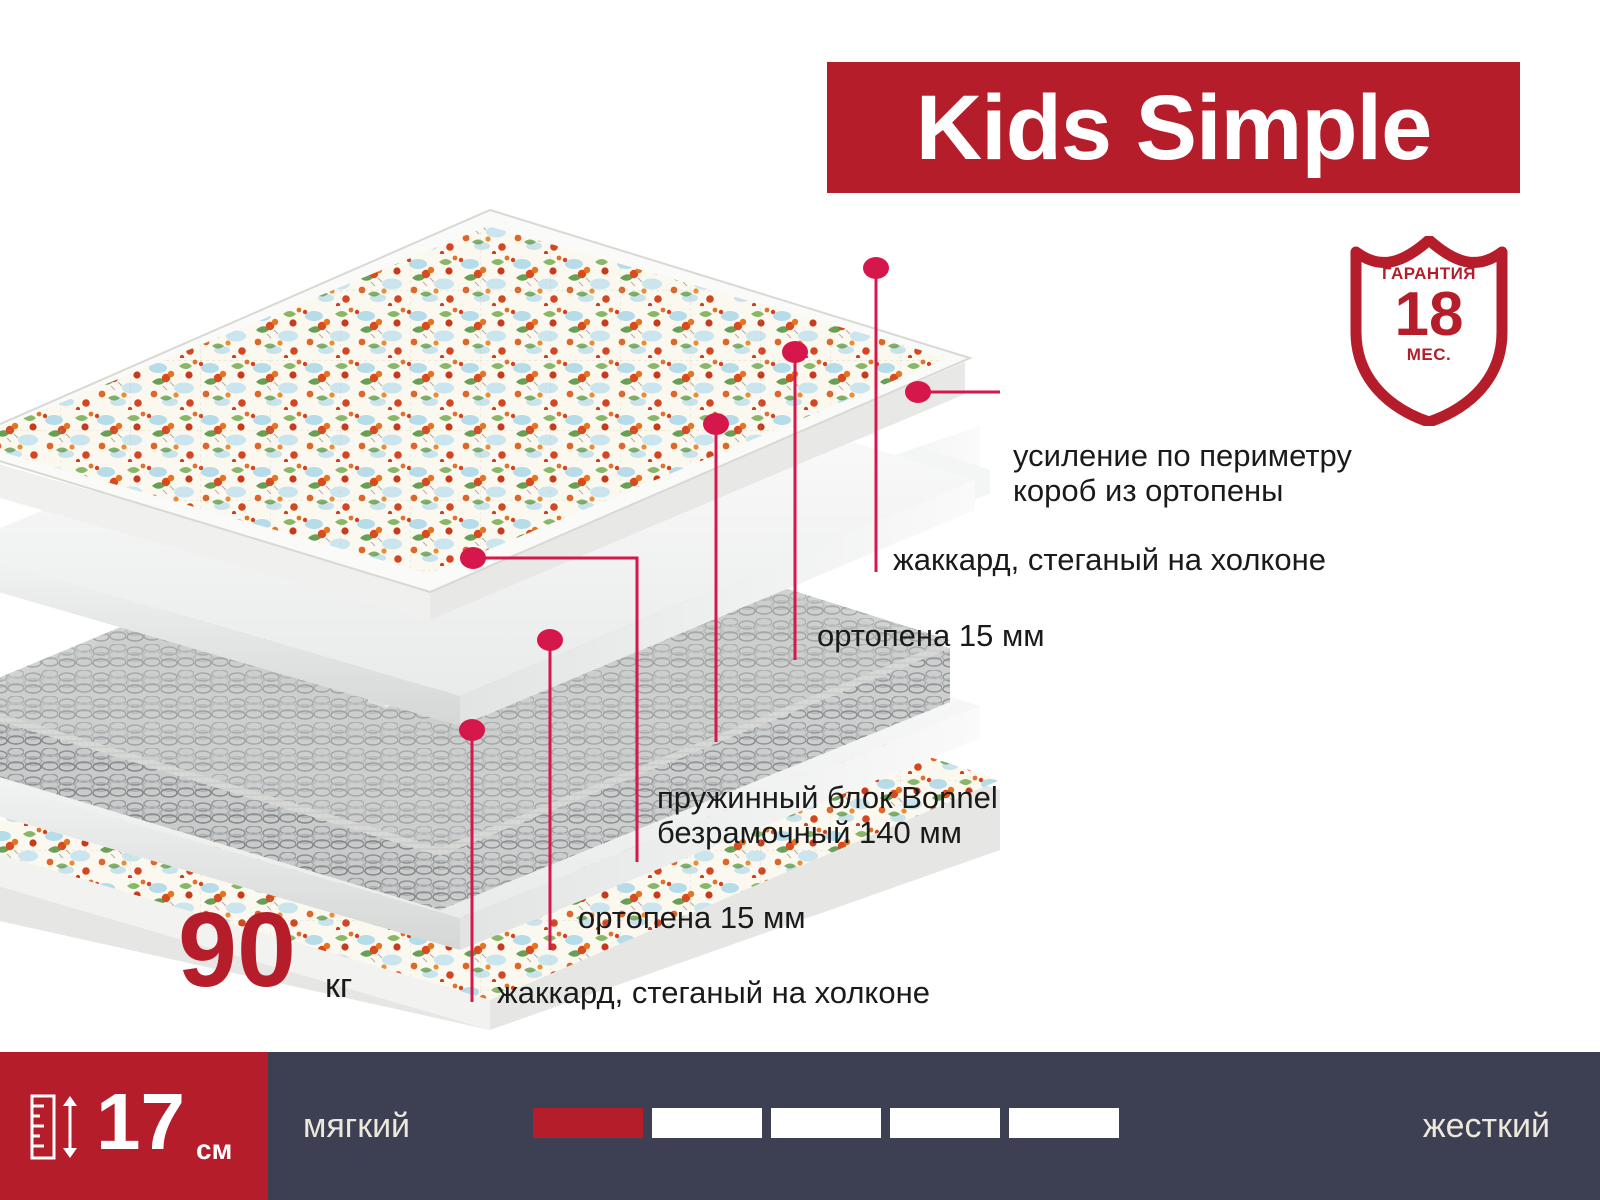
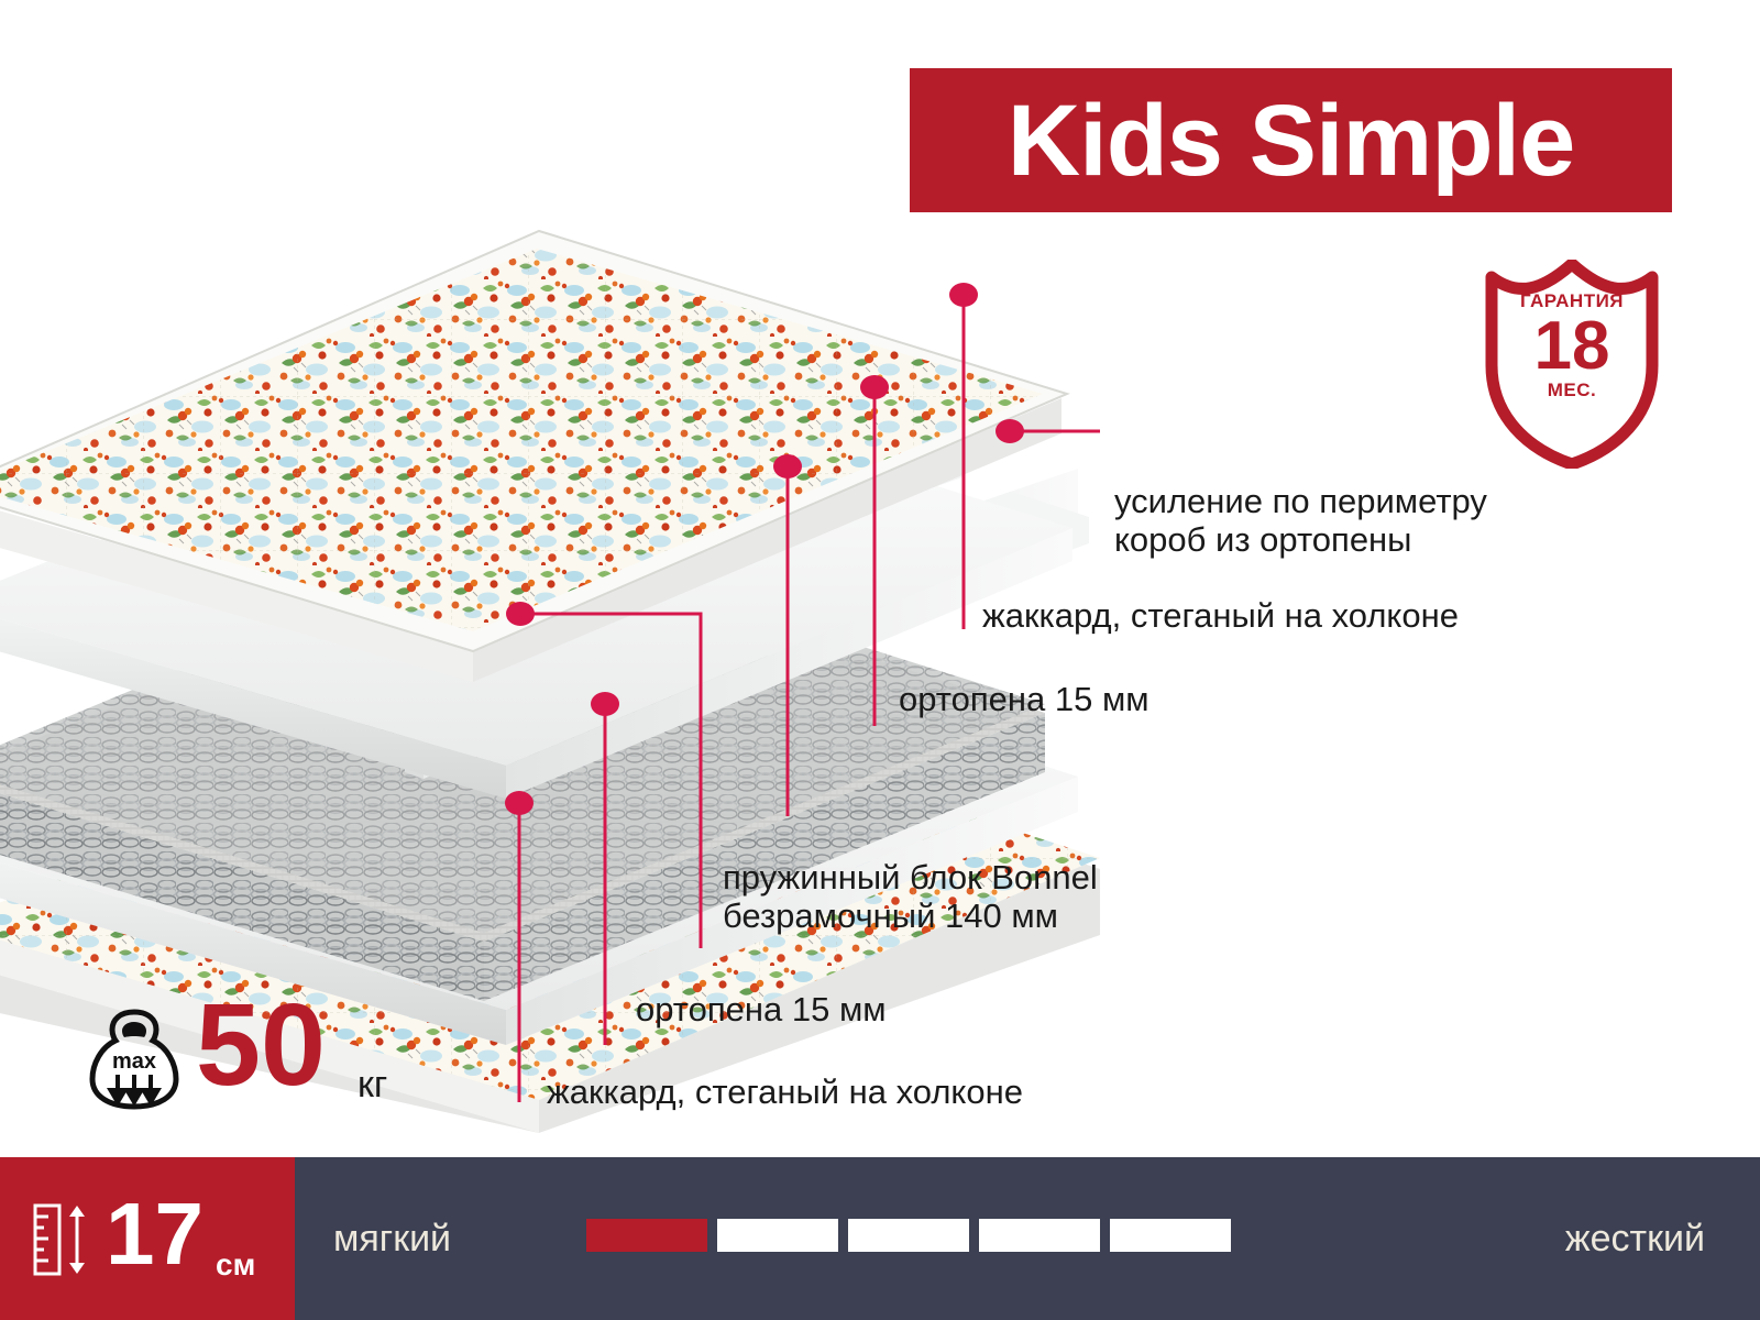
  Kids Simple
  ГАРАНТИЯ
  18
  МЕС.
  усиление по периметру
  короб из ортопены
  жаккард, стеганый на холконе
  ортопена 15 мм
  пружинный блок Bonnel
  безрамочный 140 мм
  ортопена 15 мм
  жаккард, стеганый на холконе
+ max
- 90
+ 50
  кг
  17
  см
  мягкий
  жесткий
